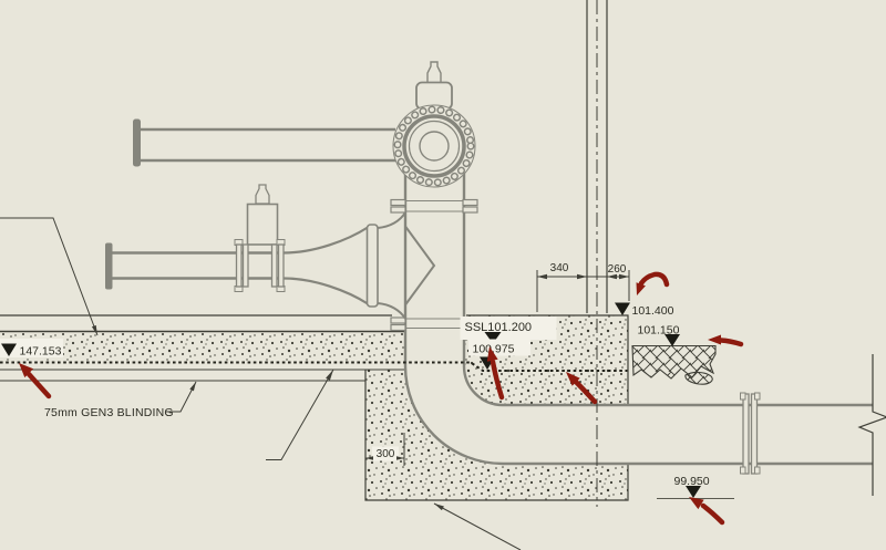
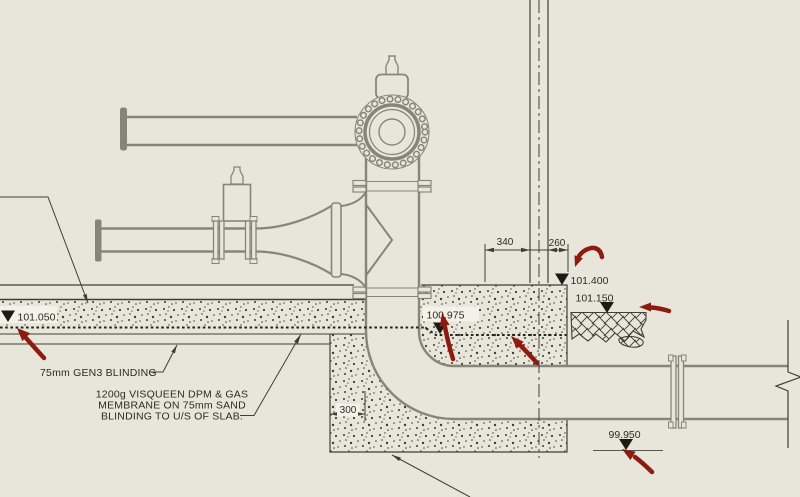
  340
  260
  300
- 147.153
+ 101.050
- SSL101.200
  100.975
  101.400
  101.150
  99.950
  75mm GEN3 BLINDING
+ 1200g VISQUEEN DPM & GAS
+ MEMBRANE ON 75mm SAND
+ BLINDING TO U/S OF SLAB.
